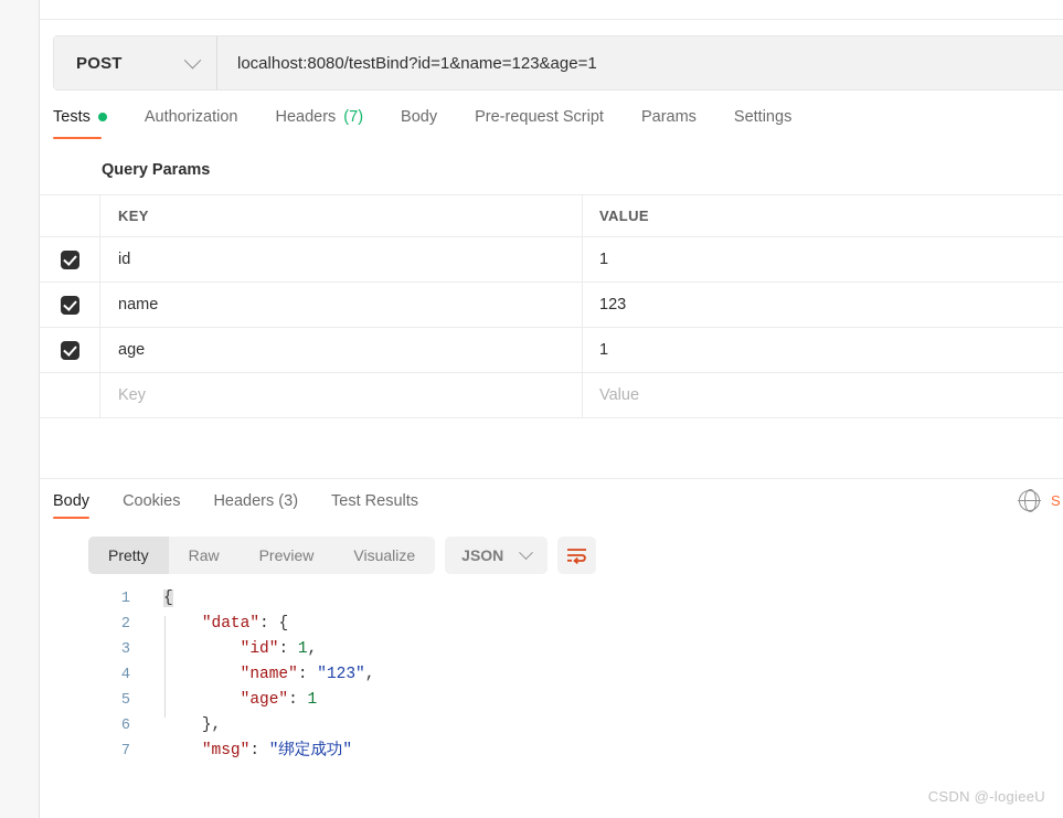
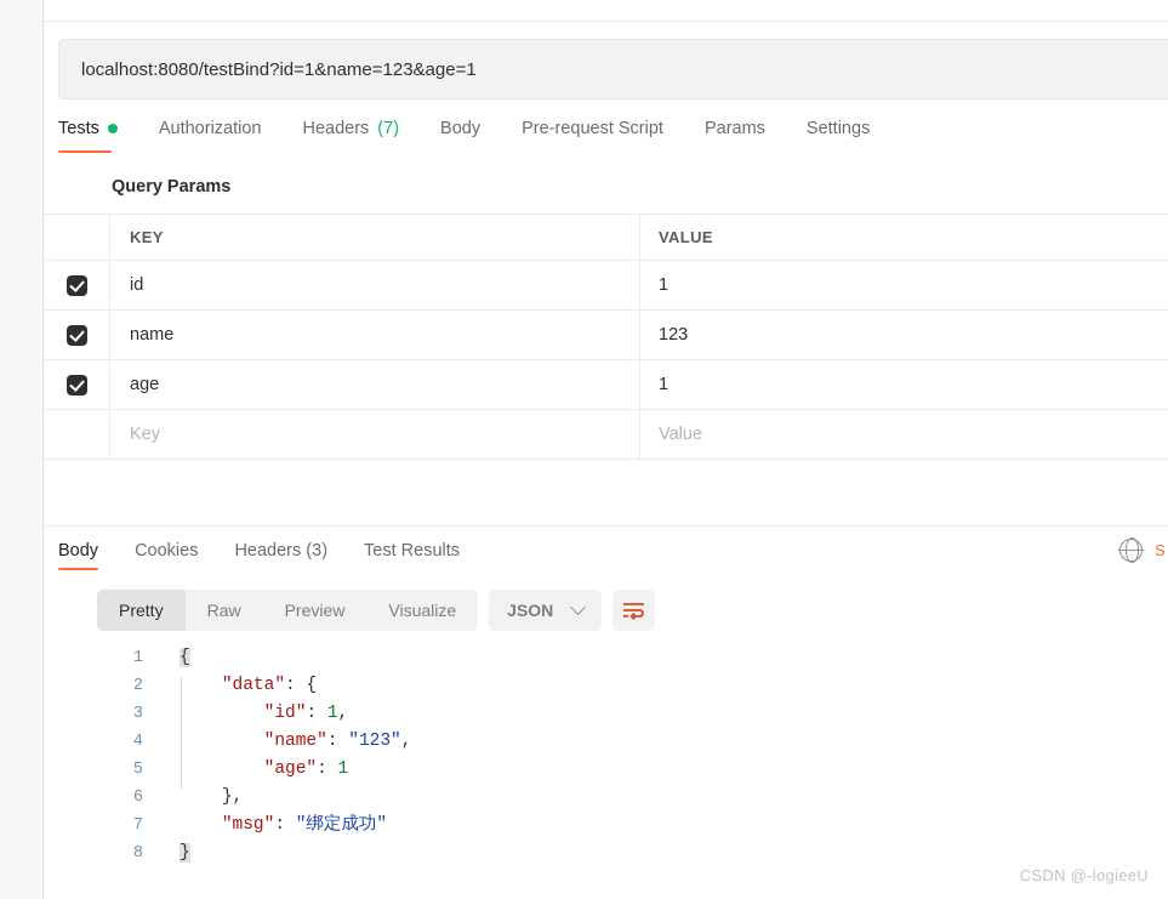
- POST
  localhost:8080/testBind?id=1&name=123&age=1
  Tests
  Authorization
  Headers
  (7)
  Body
  Pre-request Script
  Params
  Settings
  Query Params
  KEY
  VALUE
  id
  1
  name
  123
  age
  1
  Key
  Value
  Body
  Cookies
  Headers (3)
  Test Results
  S
  Pretty
  Raw
  Preview
  Visualize
  JSON
  1
  {
  2
  "data": {
  3
  "id": 1,
  4
  "name": "123",
  5
  "age": 1
  6
  },
  7
  "msg": "绑定成功"
+ 8
+ }
  CSDN @-logieeU
